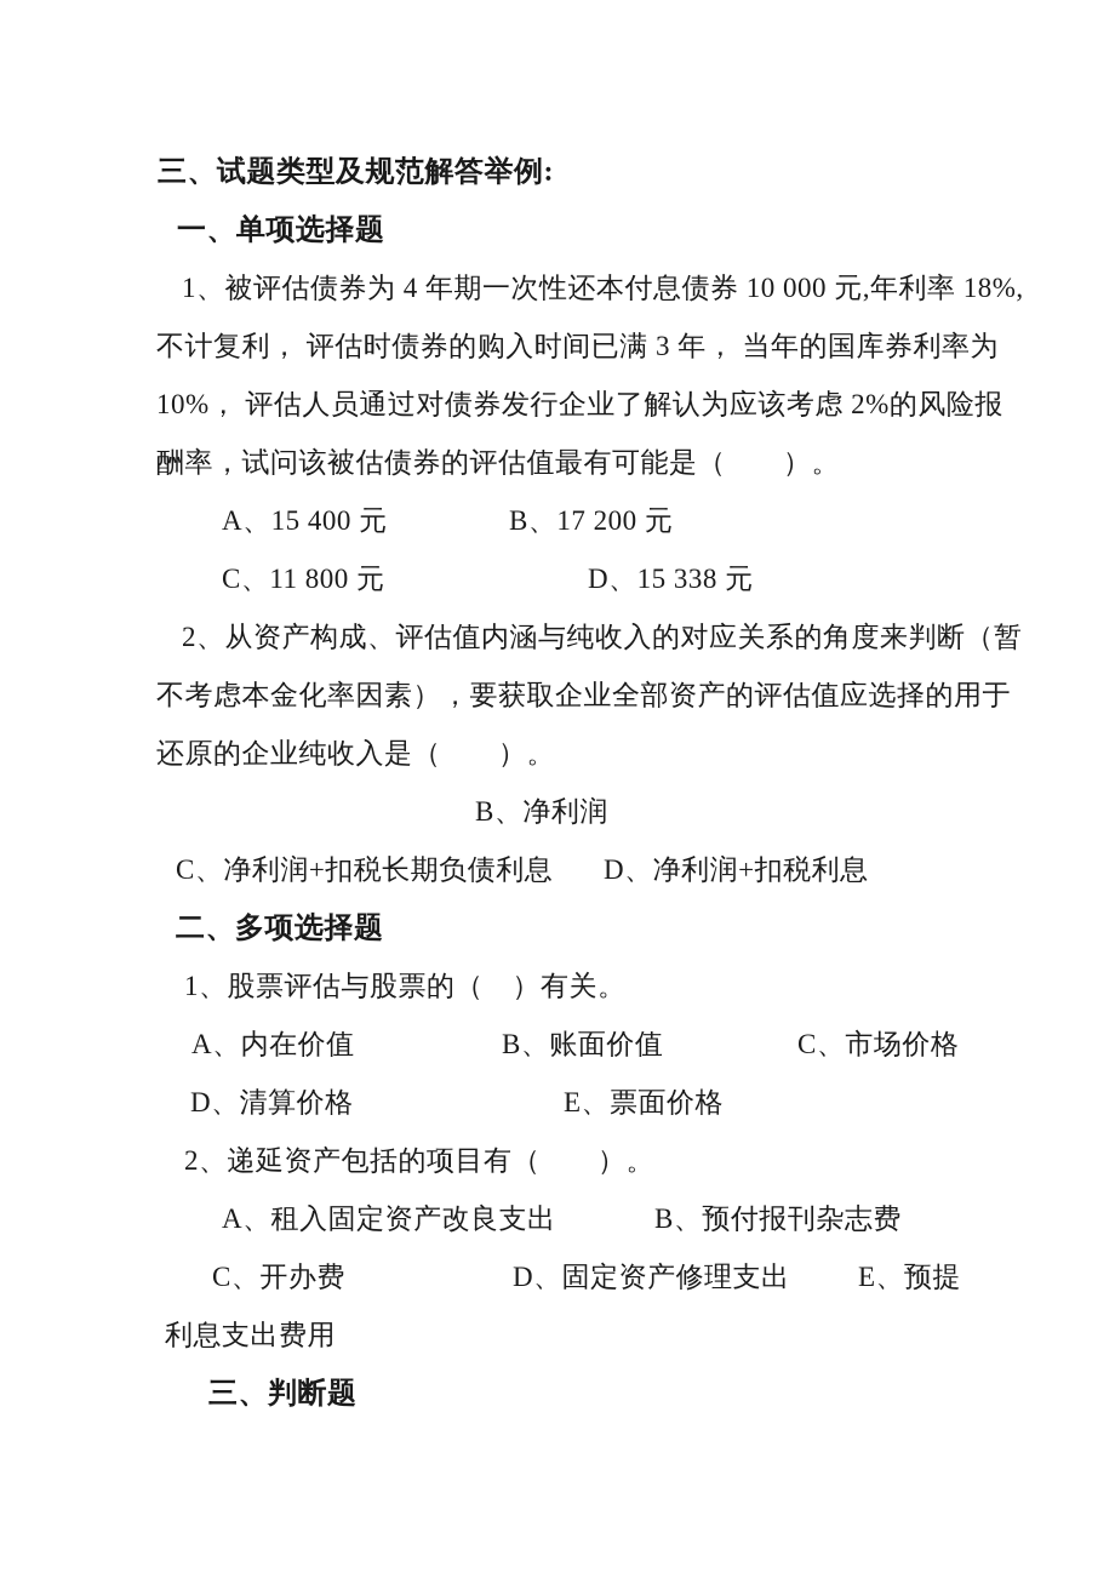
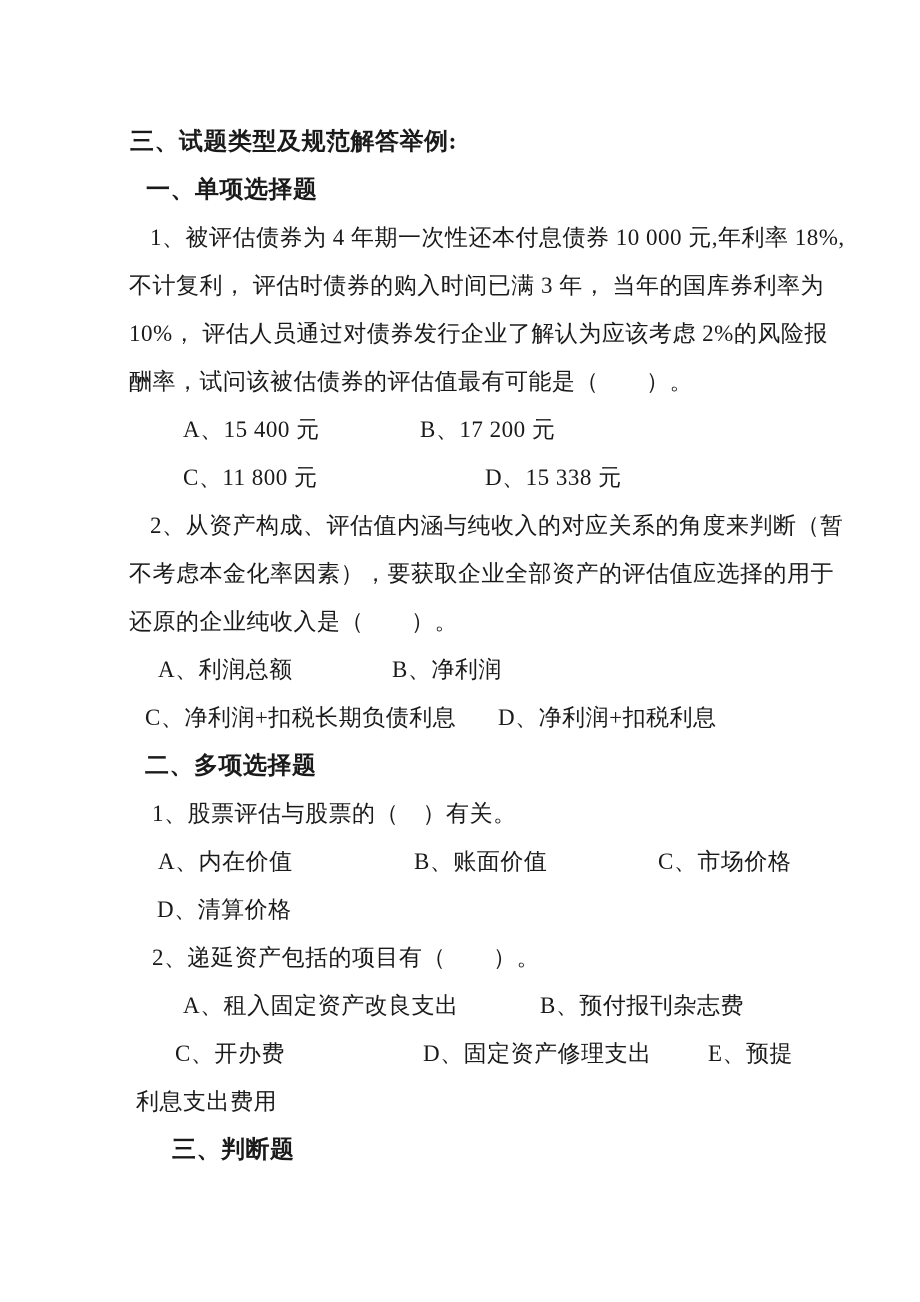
  三、试题类型及规范解答举例:
  一、单项选择题
  1、被评估债券为 4 年期一次性还本付息债券 10 000 元,年利率 18%,
  不计复利， 评估时债券的购入时间已满 3 年， 当年的国库券利率为
  10%， 评估人员通过对债券发行企业了解认为应该考虑 2%的风险报
  酬率，试问该被估债券的评估值最有可能是（ ）。
  A、15 400 元
  B、17 200 元
  C、11 800 元
  D、15 338 元
  2、从资产构成、评估值内涵与纯收入的对应关系的角度来判断（暂
  不考虑本金化率因素），要获取企业全部资产的评估值应选择的用于
  还原的企业纯收入是（ ）。
+ A、利润总额
  B、净利润
  C、净利润+扣税长期负债利息
  D、净利润+扣税利息
  二、多项选择题
  1、股票评估与股票的（ ）有关。
  A、内在价值
  B、账面价值
  C、市场价格
  D、清算价格
- E、票面价格
  2、递延资产包括的项目有（ ）。
  A、租入固定资产改良支出
  B、预付报刊杂志费
  C、开办费
  D、固定资产修理支出
  E、预提
  利息支出费用
  三、判断题
